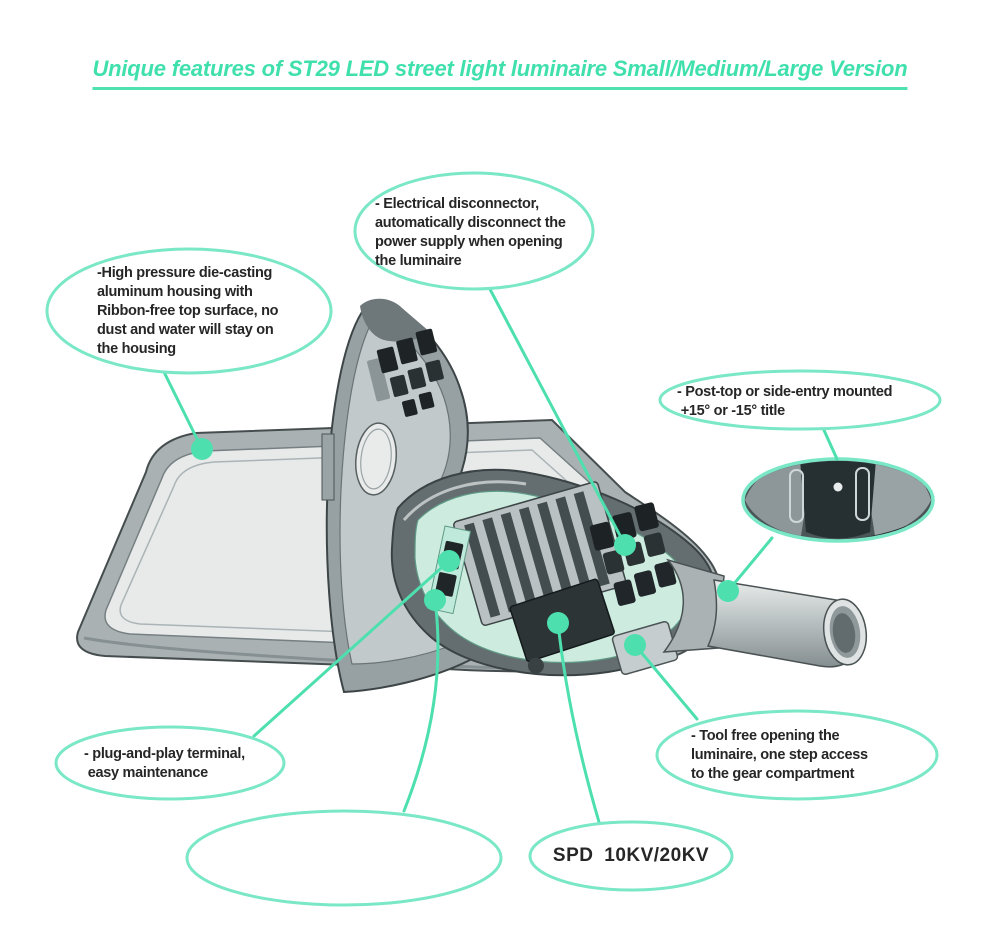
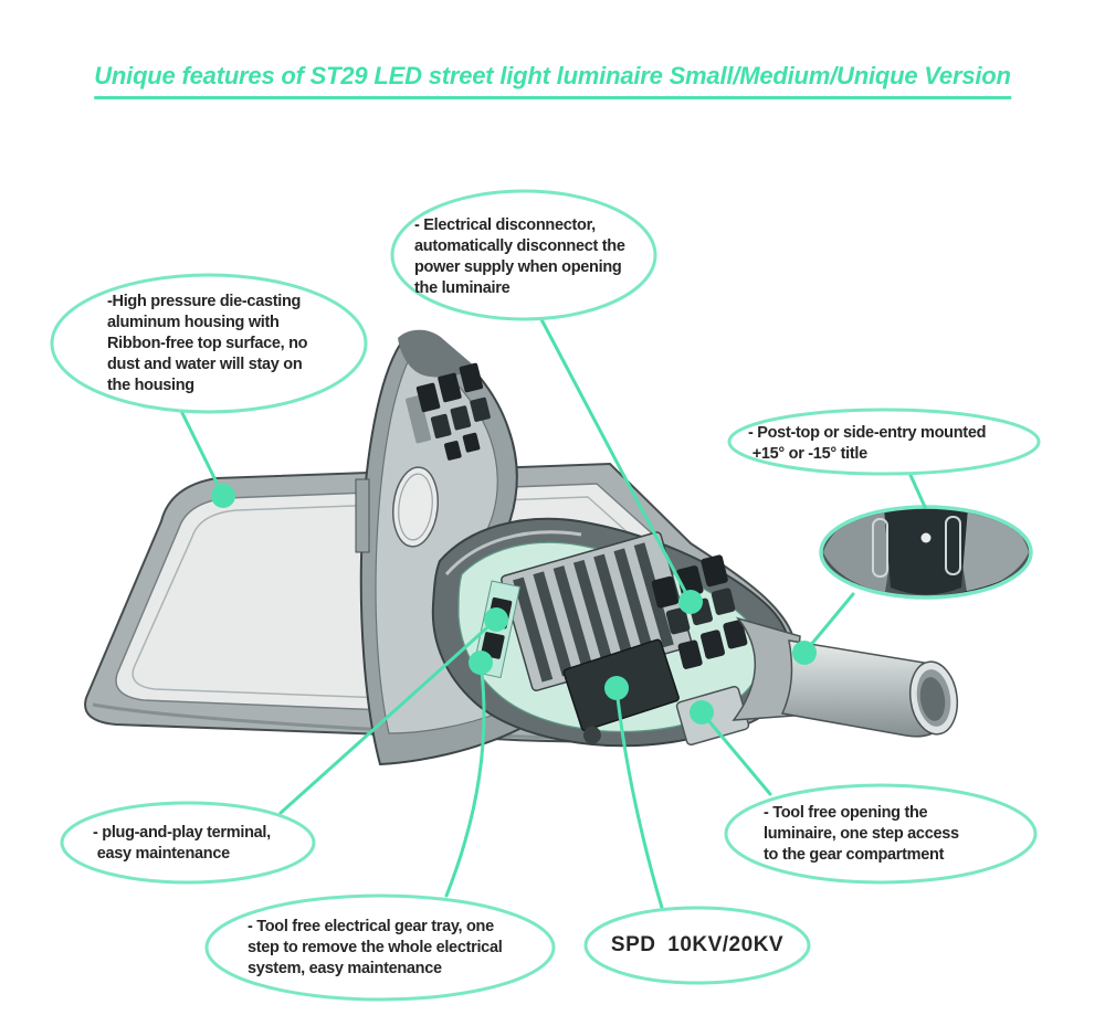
- Unique features of ST29 LED street light luminaire Small/Medium/Large Version
+ Unique features of ST29 LED street light luminaire Small/Medium/Unique Version
  - Electrical disconnector,
  automatically disconnect the
  power supply when opening
  the luminaire
  -High pressure die-casting
  aluminum housing with
  Ribbon-free top surface, no
  dust and water will stay on
  the housing
  - Post-top or side-entry mounted
  +15° or -15° title
  - plug-and-play terminal,
  easy maintenance
+ - Tool free electrical gear tray, one
+ step to remove the whole electrical
+ system, easy maintenance
  SPD 10KV/20KV
  - Tool free opening the
  luminaire, one step access
  to the gear compartment
